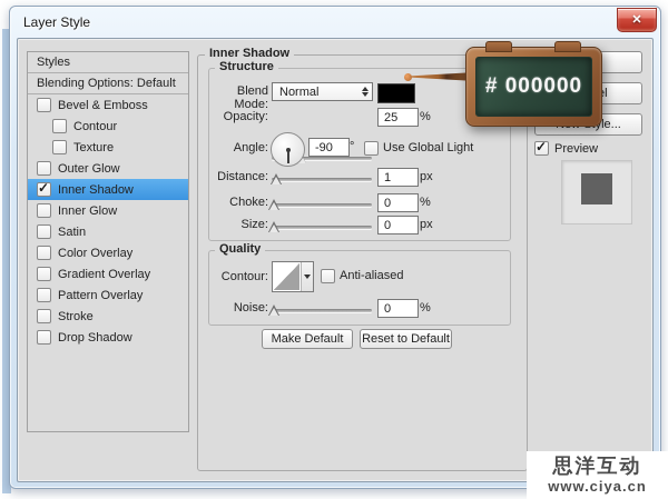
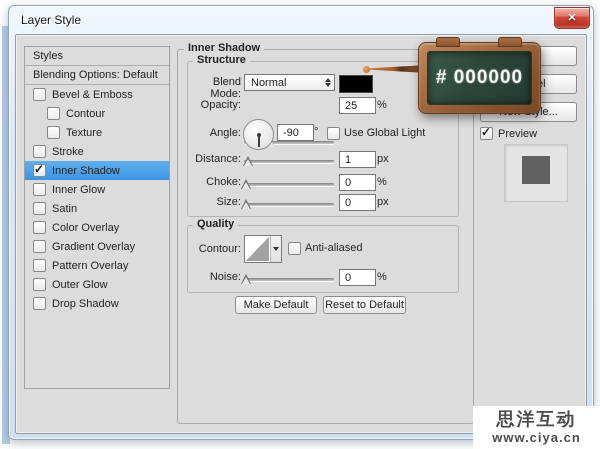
  Layer Style
  ✕
  Styles
  Blending Options: Default
  Bevel & Emboss
  Contour
  Texture
- Outer Glow
+ Stroke
  ✓
  Inner Shadow
  Inner Glow
  Satin
  Color Overlay
  Gradient Overlay
  Pattern Overlay
- Stroke
+ Outer Glow
  Drop Shadow
  Inner Shadow
  Structure
  Blend Mode:
  Normal
  Opacity:
  25
  %
  Angle:
  -90
  °
  Use Global Light
  Distance:
  1
  px
  Choke:
  0
  %
  Size:
  0
  px
  Quality
  Contour:
  Anti-aliased
  Noise:
  0
  %
  Make Default
  Reset to Default
  ✓
  Preview
  # 000000
  思洋互动
  www.ciya.cn
